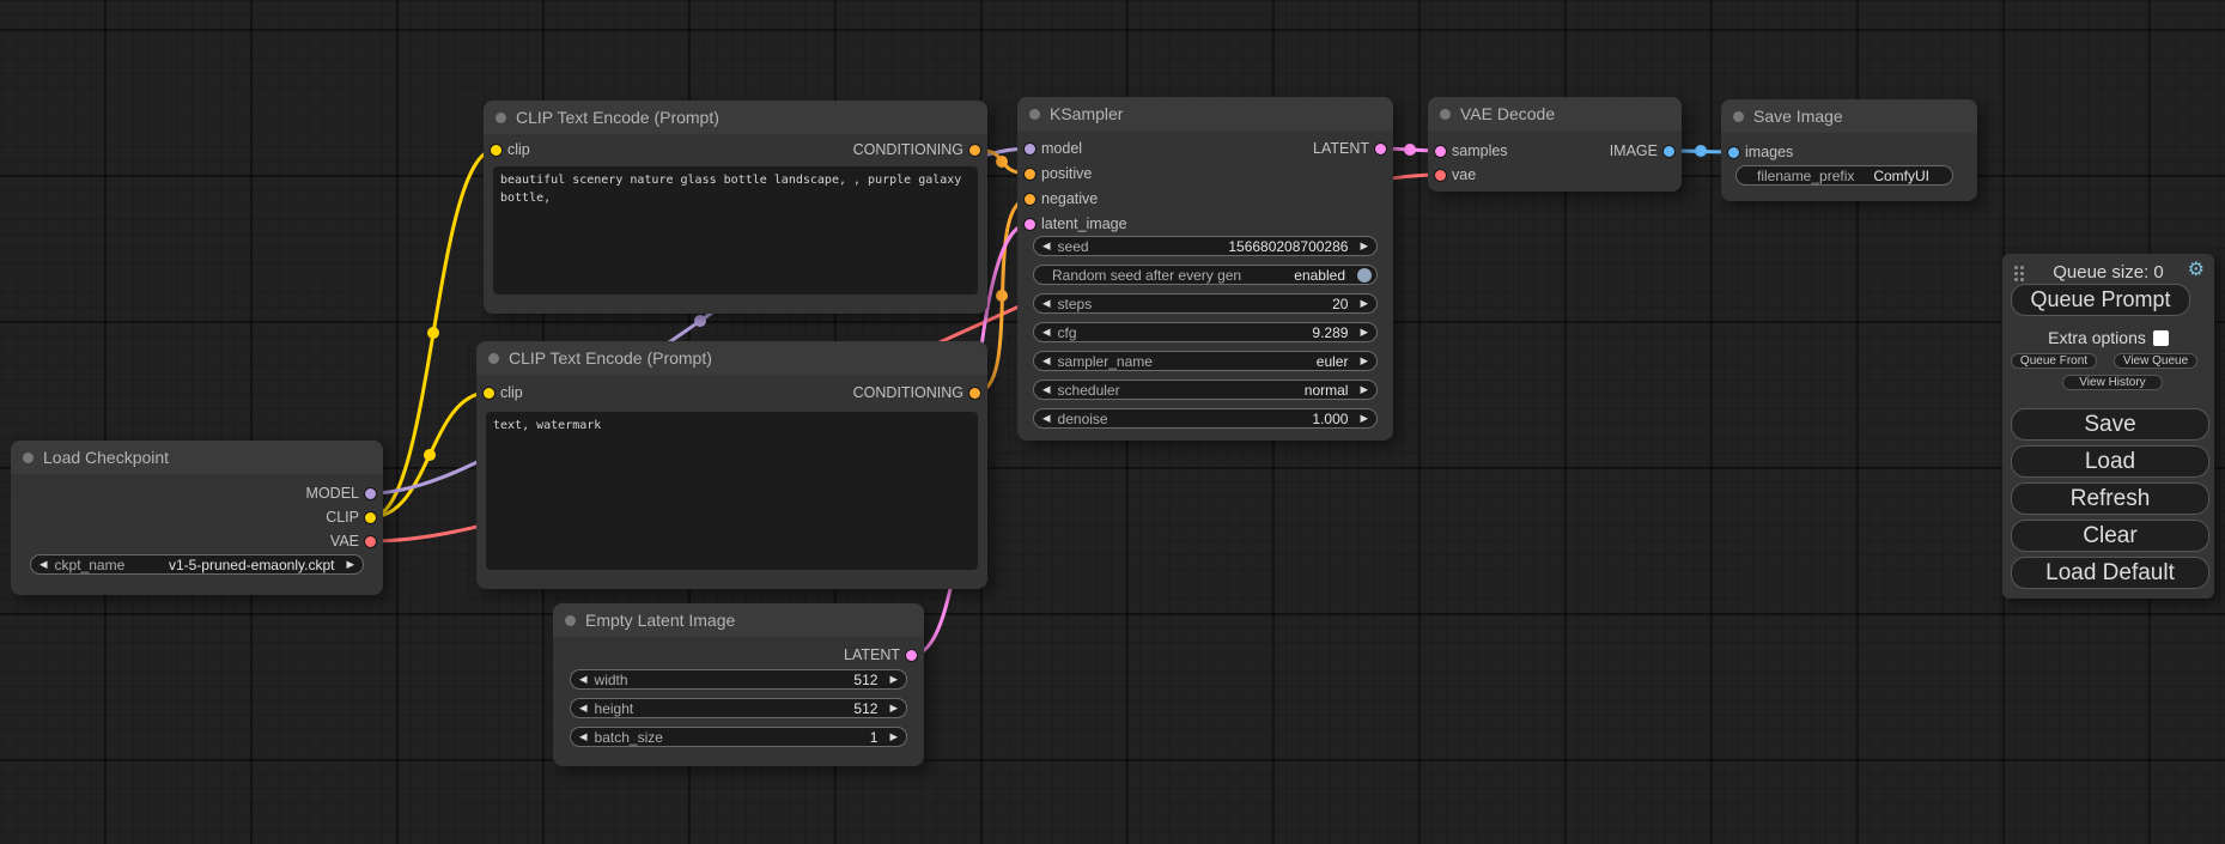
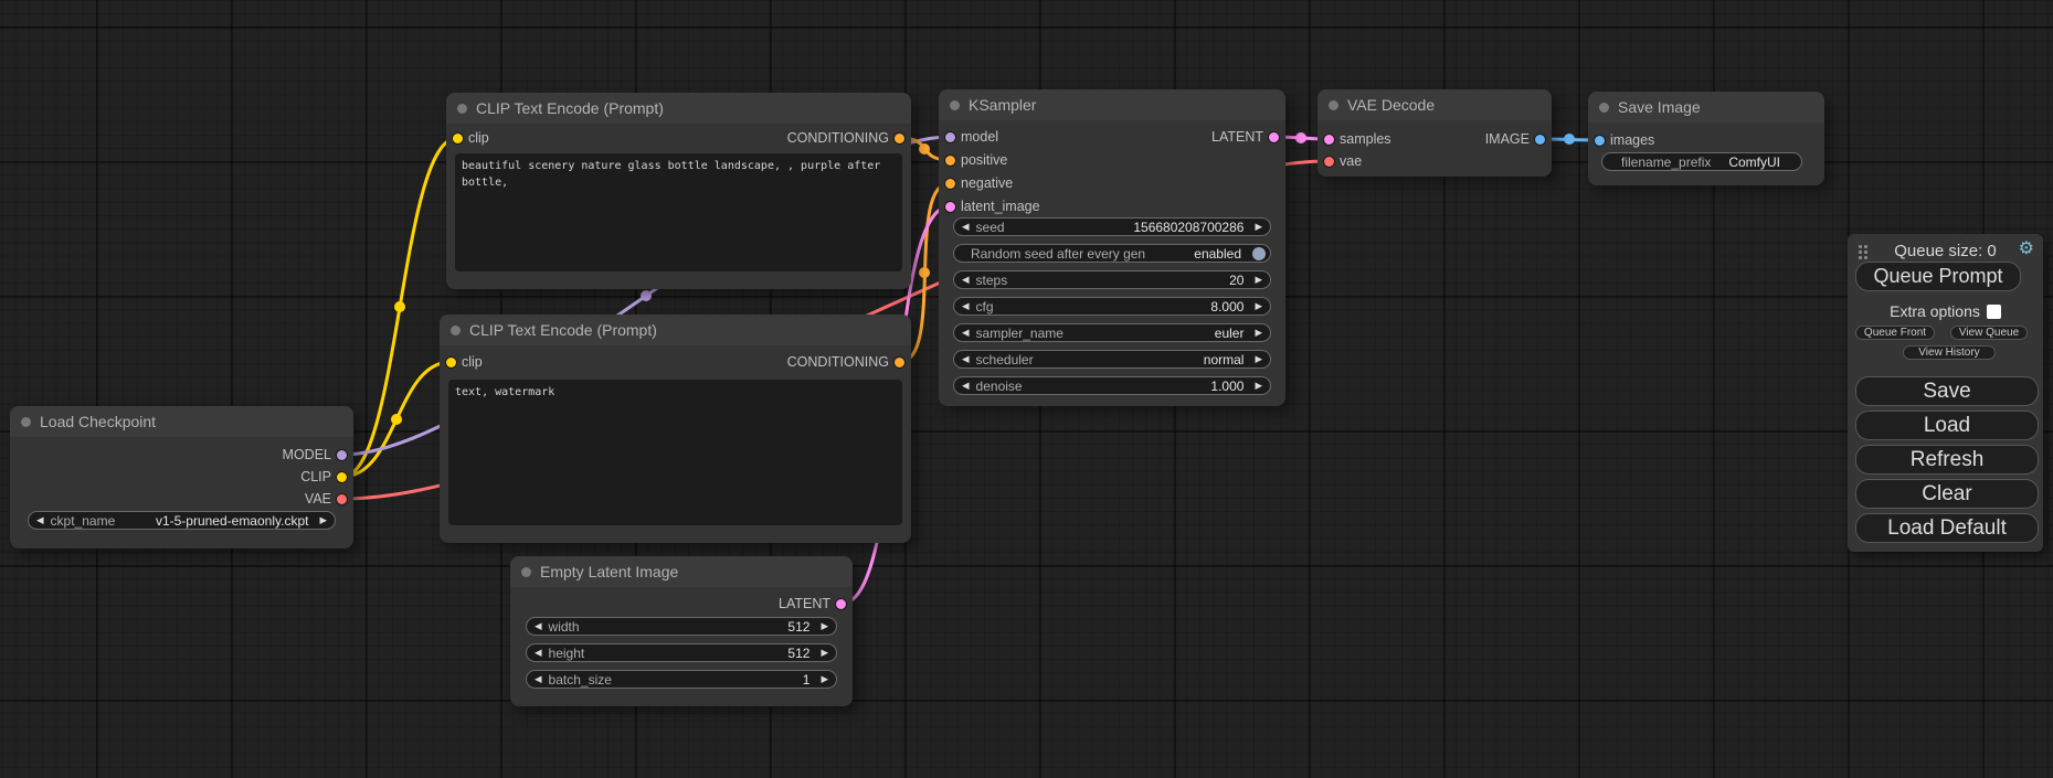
  Load Checkpoint
  MODEL
  CLIP
  VAE
  ◀
  ckpt_name
  v1-5-pruned-emaonly.ckpt
  ▶
  CLIP Text Encode (Prompt)
  clip
  CONDITIONING
- beautiful scenery nature glass bottle landscape, , purple galaxy bottle,
+ beautiful scenery nature glass bottle landscape, , purple after bottle,
  CLIP Text Encode (Prompt)
  clip
  CONDITIONING
  text, watermark
  Empty Latent Image
  LATENT
  ◀
  width
  512
  ▶
  ◀
  height
  512
  ▶
  ◀
  batch_size
  1
  ▶
  KSampler
  model
  positive
  negative
  latent_image
  LATENT
  ◀
  seed
  156680208700286
  ▶
  Random seed after every gen
  enabled
  ◀
  steps
  20
  ▶
  ◀
  cfg
- 9.289
+ 8.000
  ▶
  ◀
  sampler_name
  euler
  ▶
  ◀
  scheduler
  normal
  ▶
  ◀
  denoise
  1.000
  ▶
  VAE Decode
  samples
  vae
  IMAGE
  Save Image
  images
  filename_prefix
  ComfyUI
  Queue size: 0
  ⚙
  Queue Prompt
  Extra options
  Queue Front
  View Queue
  View History
  Save
  Load
  Refresh
  Clear
  Load Default
